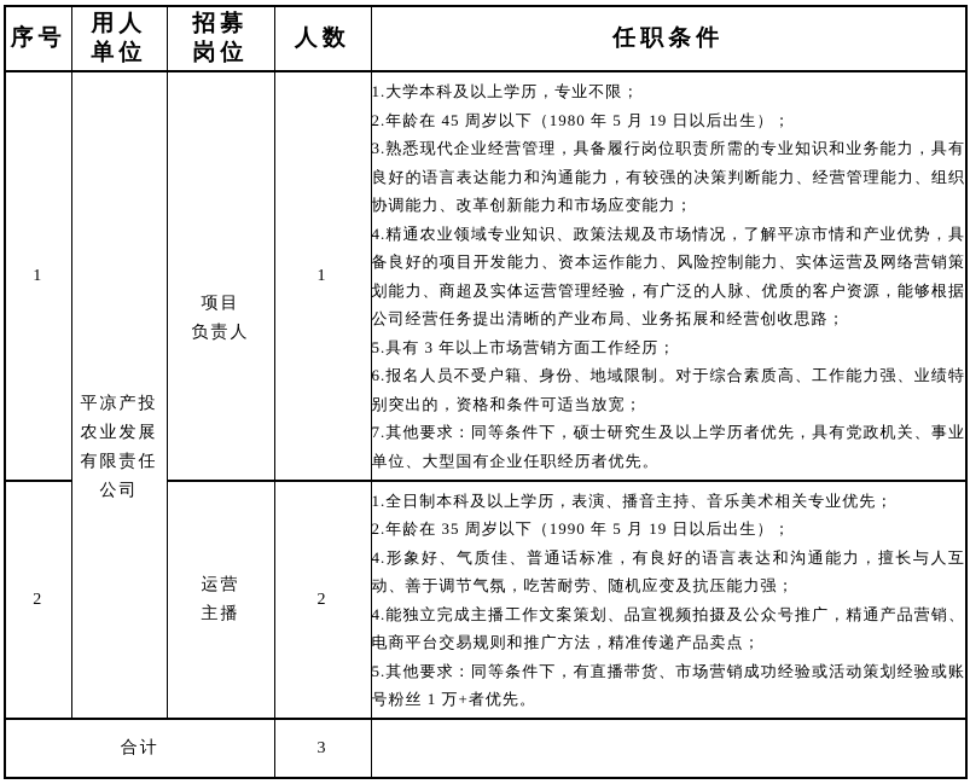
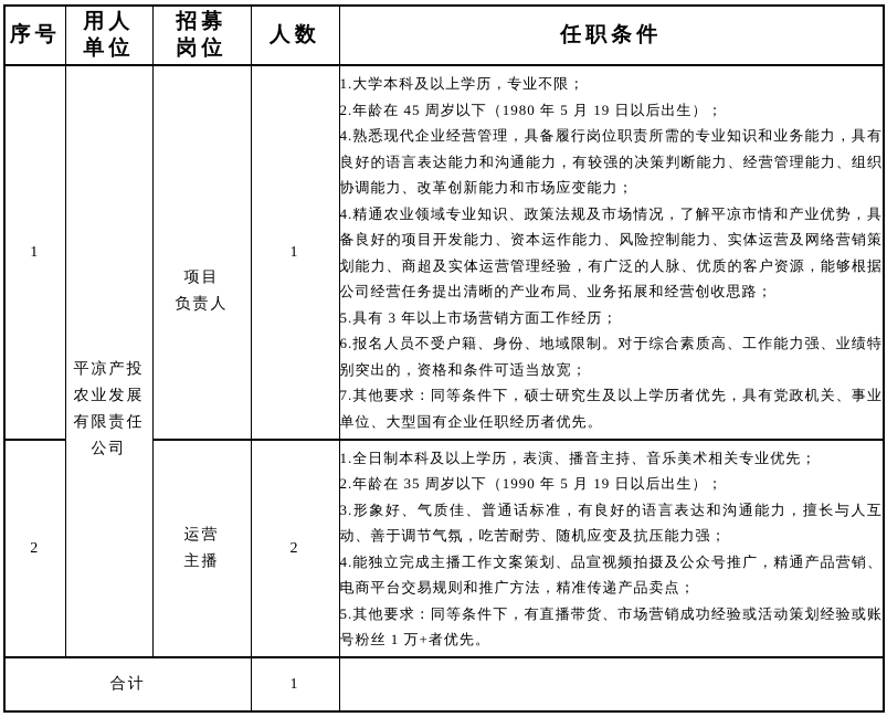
  序号	用人 单位	招募 岗位	人数	任职条件
- 1	平凉产投 农业发展 有限责任 公司	项目 负责人	1	1.大学本科及以上学历，专业不限； 2.年龄在 45 周岁以下（1980 年 5 月 19 日以后出生）； 3.熟悉现代企业经营管理，具备履行岗位职责所需的专业知识和业务能力，具有良好的语言表达能力和沟通能力，有较强的决策判断能力、经营管理能力、组织协调能力、改革创新能力和市场应变能力； 4.精通农业领域专业知识、政策法规及市场情况，了解平凉市情和产业优势，具备良好的项目开发能力、资本运作能力、风险控制能力、实体运营及网络营销策划能力、商超及实体运营管理经验，有广泛的人脉、优质的客户资源，能够根据公司经营任务提出清晰的产业布局、业务拓展和经营创收思路； 5.具有 3 年以上市场营销方面工作经历； 6.报名人员不受户籍、身份、地域限制。对于综合素质高、工作能力强、业绩特别突出的，资格和条件可适当放宽； 7.其他要求：同等条件下，硕士研究生及以上学历者优先，具有党政机关、事业单位、大型国有企业任职经历者优先。
+ 1	平凉产投 农业发展 有限责任 公司	项目 负责人	1	1.大学本科及以上学历，专业不限； 2.年龄在 45 周岁以下（1980 年 5 月 19 日以后出生）； 4.熟悉现代企业经营管理，具备履行岗位职责所需的专业知识和业务能力，具有良好的语言表达能力和沟通能力，有较强的决策判断能力、经营管理能力、组织协调能力、改革创新能力和市场应变能力； 4.精通农业领域专业知识、政策法规及市场情况，了解平凉市情和产业优势，具备良好的项目开发能力、资本运作能力、风险控制能力、实体运营及网络营销策划能力、商超及实体运营管理经验，有广泛的人脉、优质的客户资源，能够根据公司经营任务提出清晰的产业布局、业务拓展和经营创收思路； 5.具有 3 年以上市场营销方面工作经历； 6.报名人员不受户籍、身份、地域限制。对于综合素质高、工作能力强、业绩特别突出的，资格和条件可适当放宽； 7.其他要求：同等条件下，硕士研究生及以上学历者优先，具有党政机关、事业单位、大型国有企业任职经历者优先。
- 2	运营 主播	2	1.全日制本科及以上学历，表演、播音主持、音乐美术相关专业优先； 2.年龄在 35 周岁以下（1990 年 5 月 19 日以后出生）； 4.形象好、气质佳、普通话标准，有良好的语言表达和沟通能力，擅长与人互动、善于调节气氛，吃苦耐劳、随机应变及抗压能力强； 4.能独立完成主播工作文案策划、品宣视频拍摄及公众号推广，精通产品营销、电商平台交易规则和推广方法，精准传递产品卖点； 5.其他要求：同等条件下，有直播带货、市场营销成功经验或活动策划经验或账号粉丝 1 万+者优先。
+ 2	运营 主播	2	1.全日制本科及以上学历，表演、播音主持、音乐美术相关专业优先； 2.年龄在 35 周岁以下（1990 年 5 月 19 日以后出生）； 3.形象好、气质佳、普通话标准，有良好的语言表达和沟通能力，擅长与人互动、善于调节气氛，吃苦耐劳、随机应变及抗压能力强； 4.能独立完成主播工作文案策划、品宣视频拍摄及公众号推广，精通产品营销、电商平台交易规则和推广方法，精准传递产品卖点； 5.其他要求：同等条件下，有直播带货、市场营销成功经验或活动策划经验或账号粉丝 1 万+者优先。
- 合计	3
+ 合计	1
